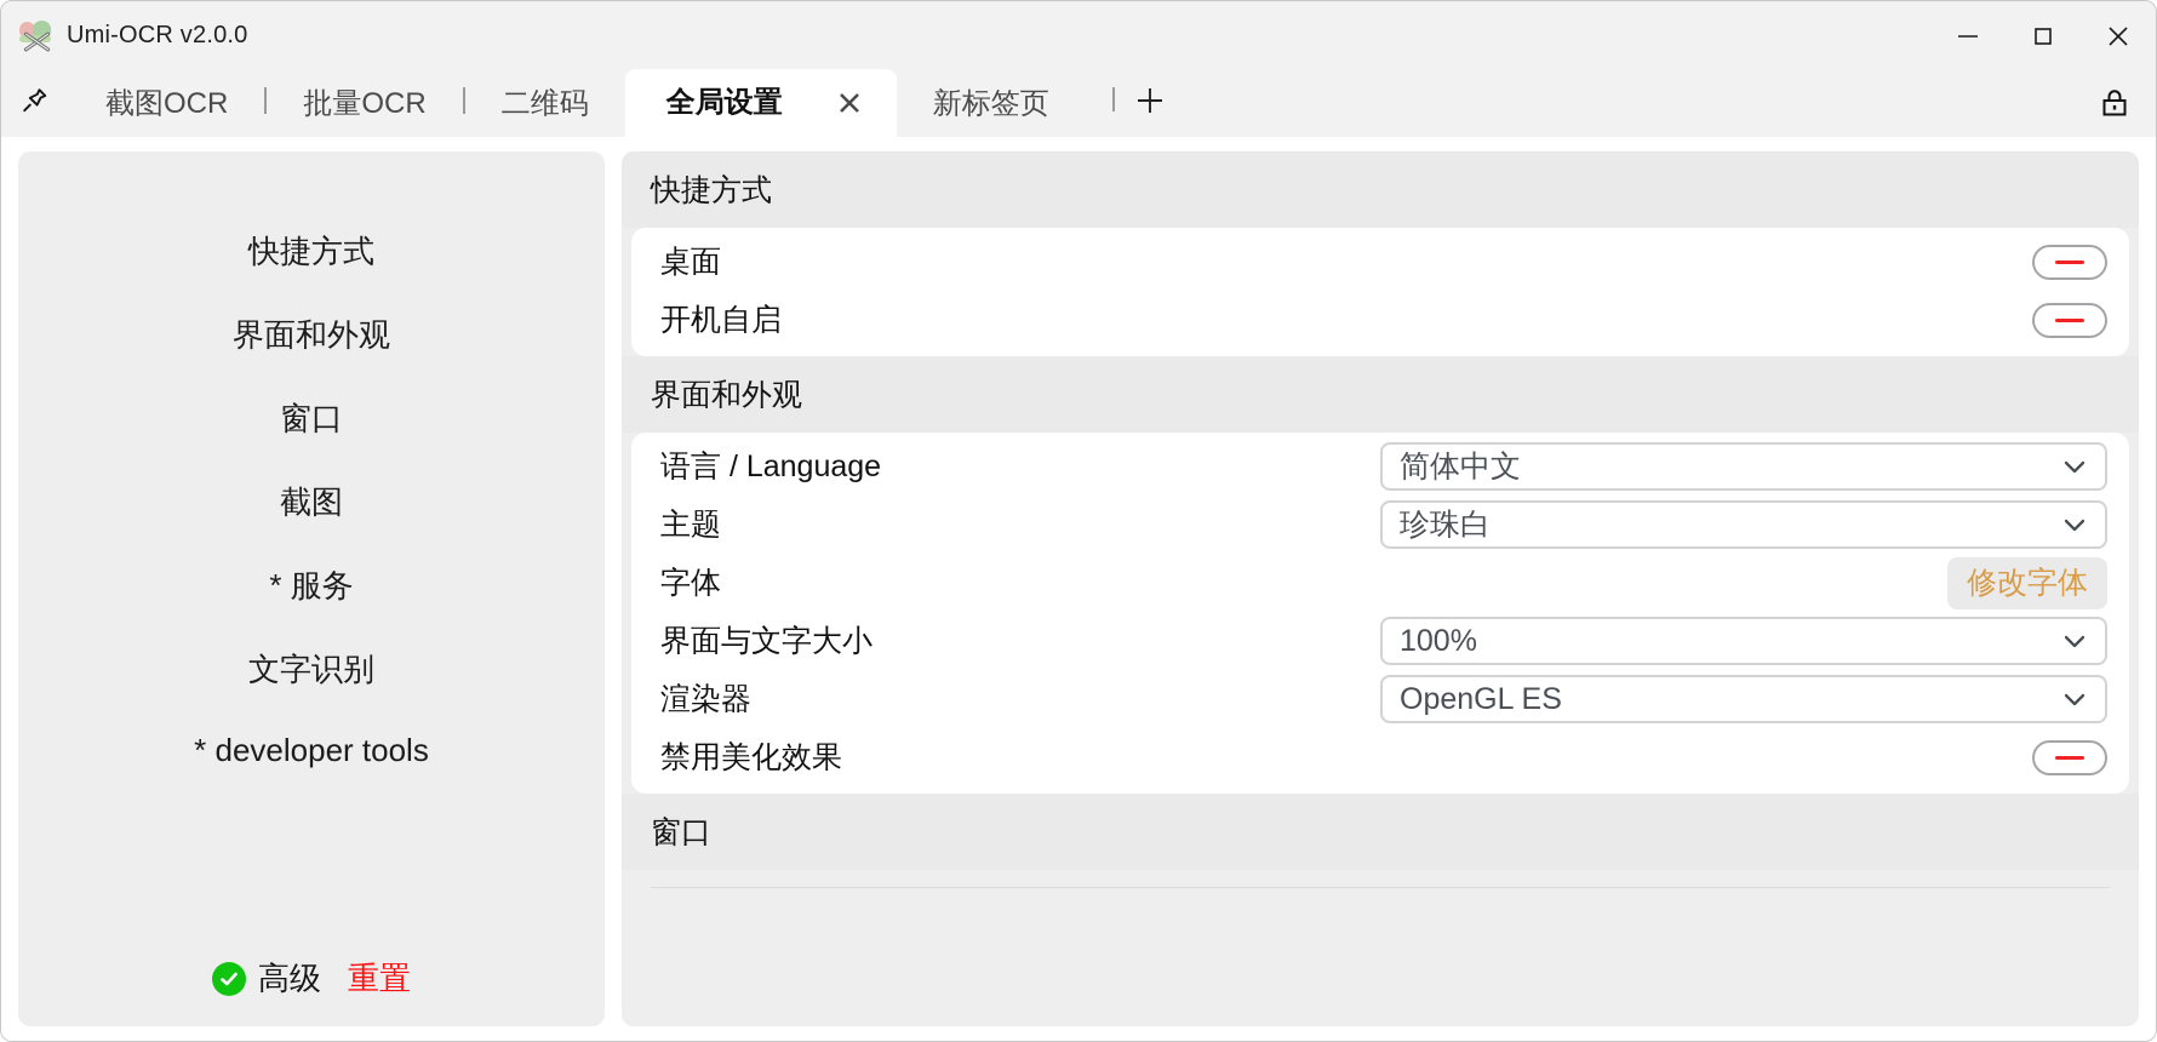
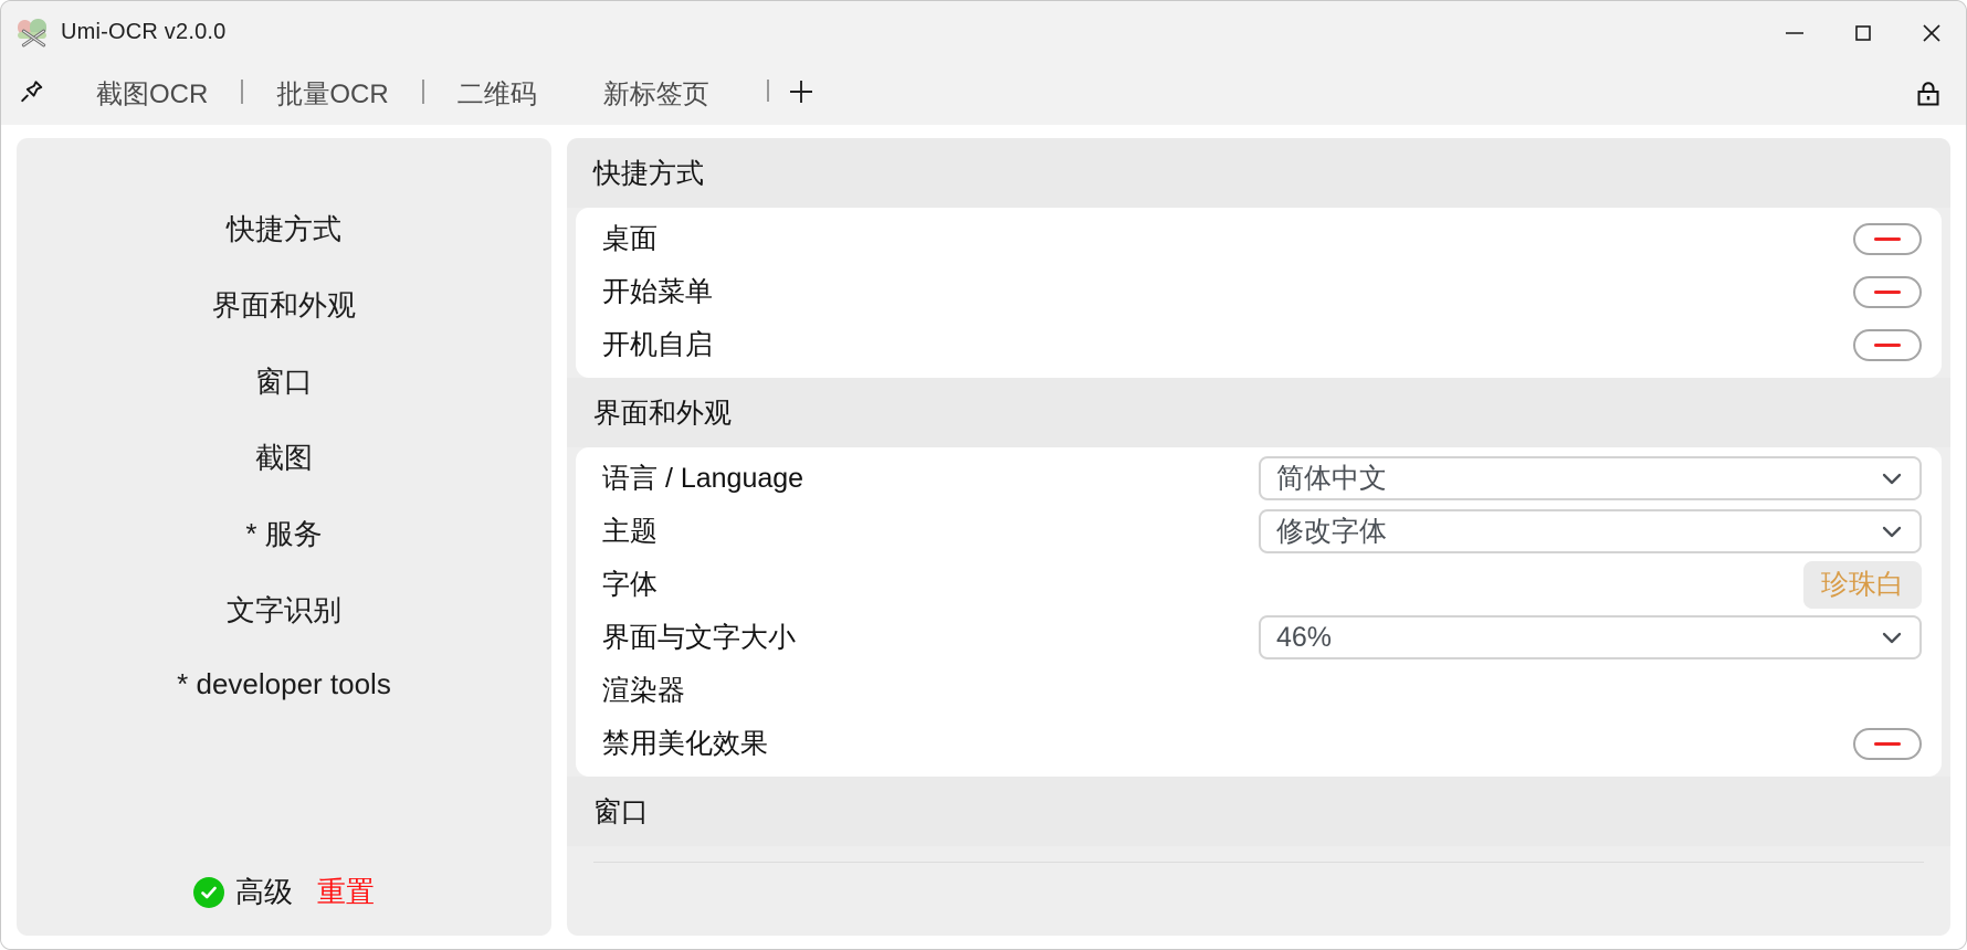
  Umi-OCR v2.0.0
  截图OCR
  批量OCR
  二维码
- 全局设置
  新标签页
  快捷方式
  界面和外观
  窗口
  截图
  * 服务
  文字识别
  * developer tools
  高级
  重置
  快捷方式
  桌面
+ 开始菜单
  开机自启
  界面和外观
  语言 / Language
  简体中文
  主题
- 珍珠白
+ 修改字体
  字体
- 修改字体
+ 珍珠白
  界面与文字大小
- 100%
+ 46%
  渲染器
- OpenGL ES
  禁用美化效果
  窗口
